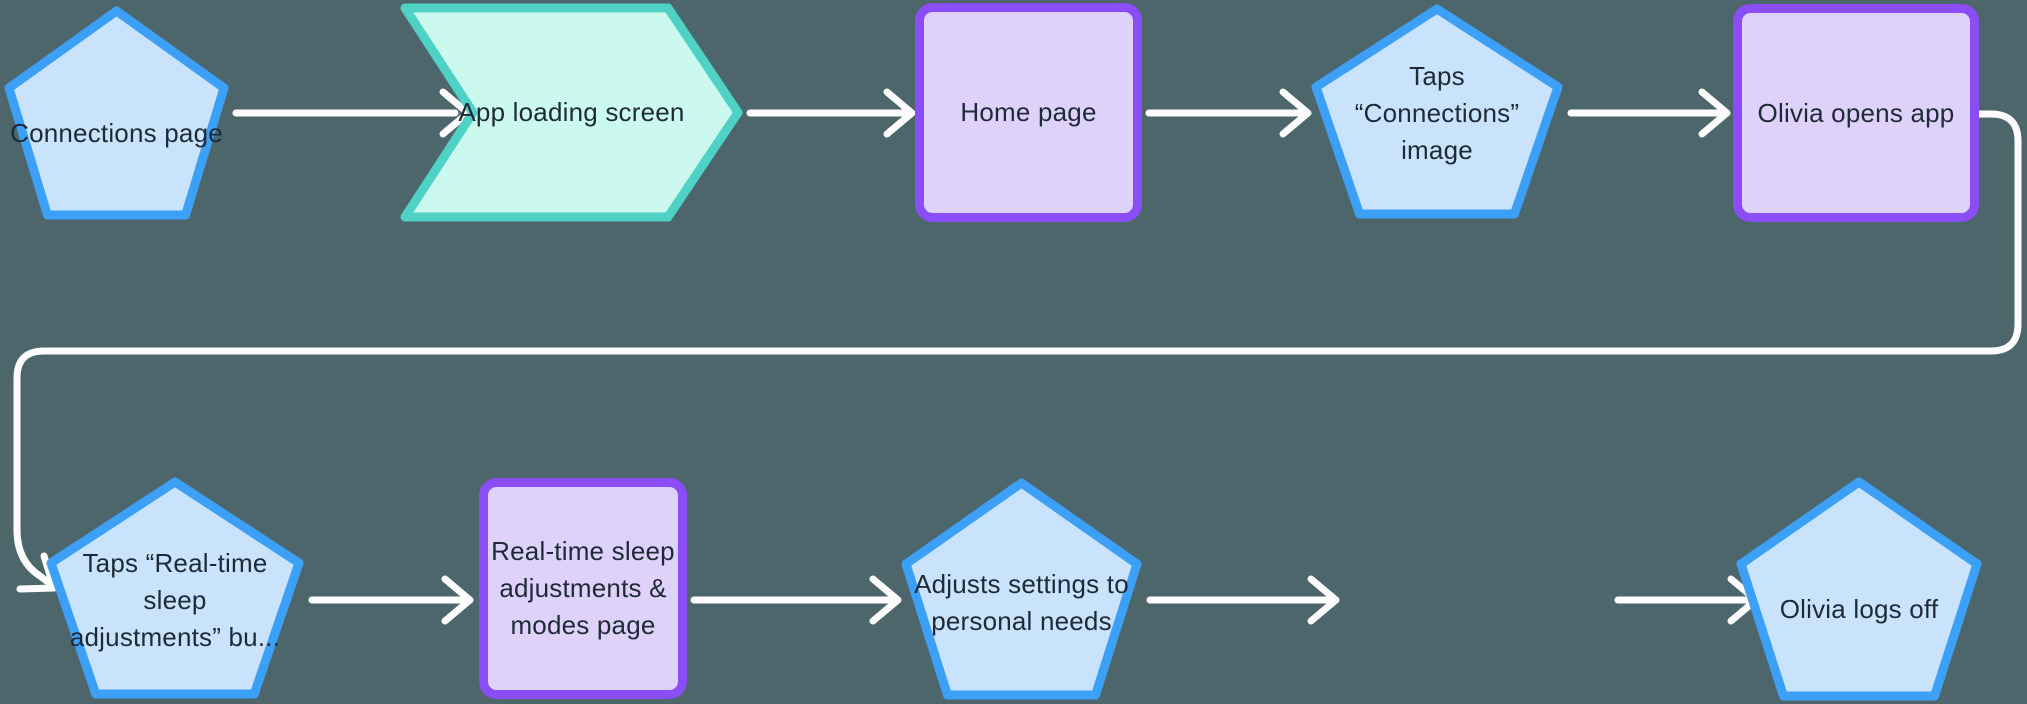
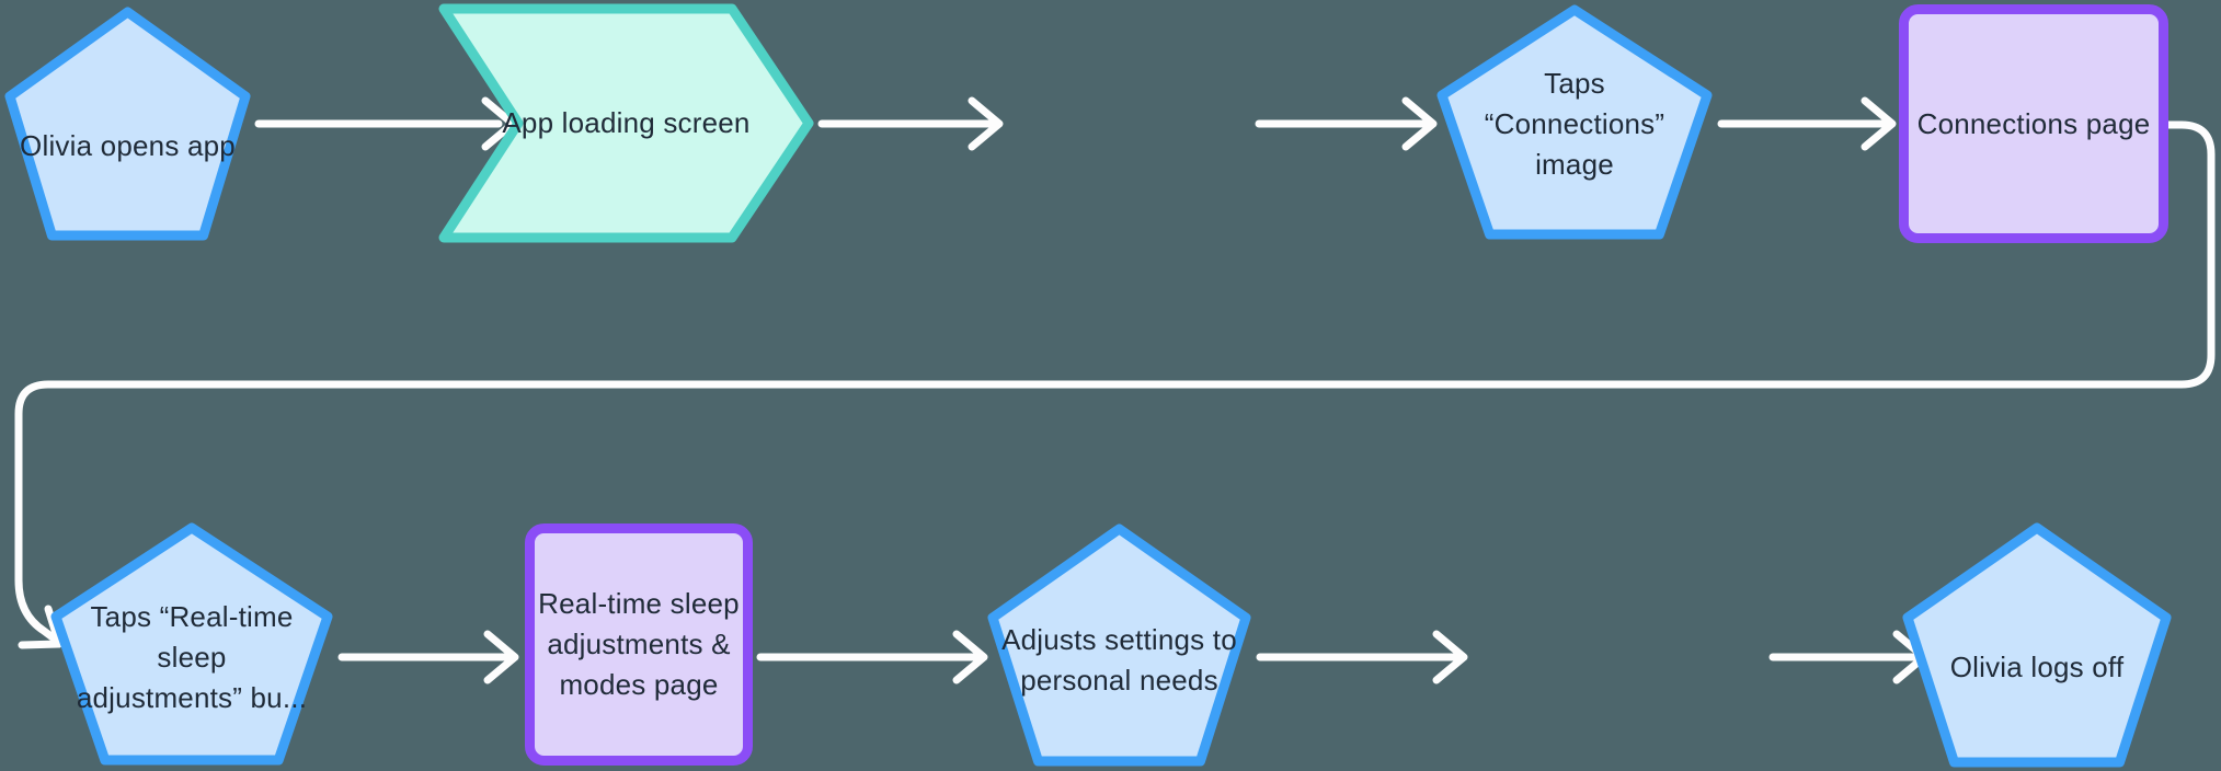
- Connections page
+ Olivia opens app
  App loading screen
- Home page
  Taps
  “Connections”
  image
- Olivia opens app
+ Connections page
  Taps “Real-time
  sleep
  adjustments” bu...
  Real-time sleep
  adjustments &
  modes page
  Adjusts settings to
  personal needs
  Olivia logs off
